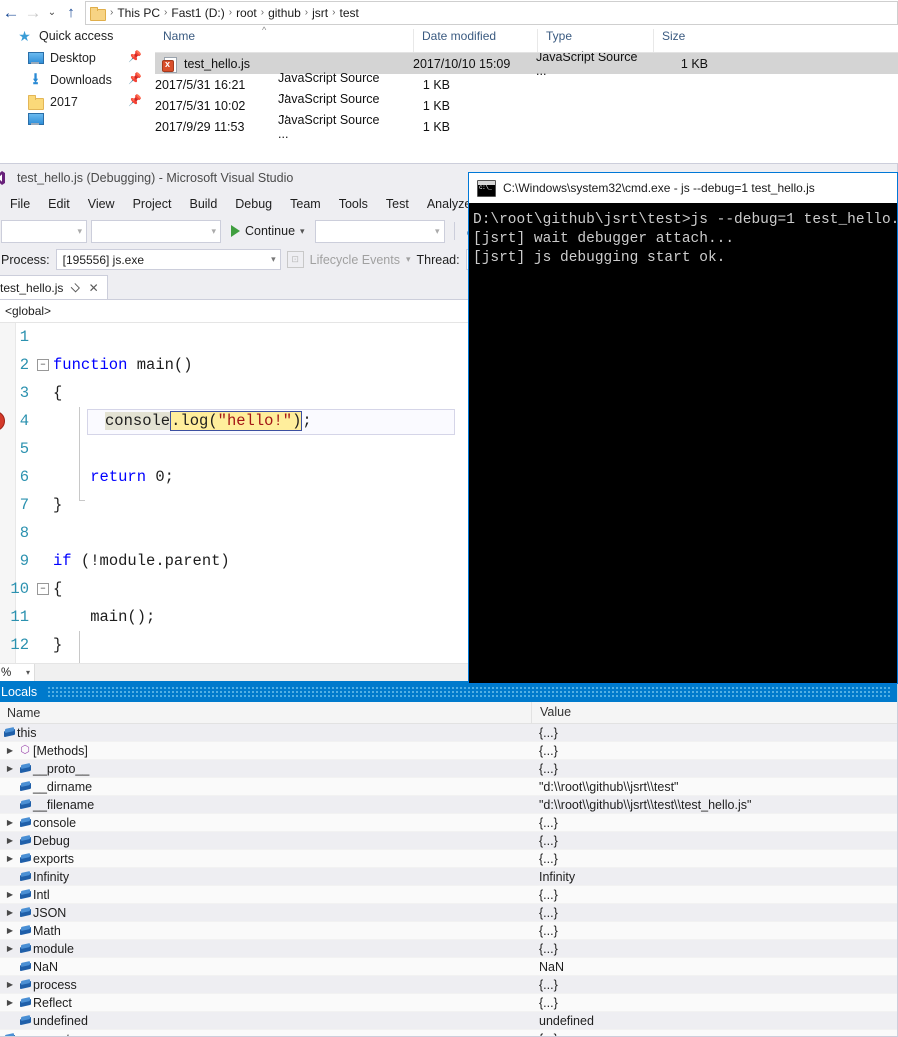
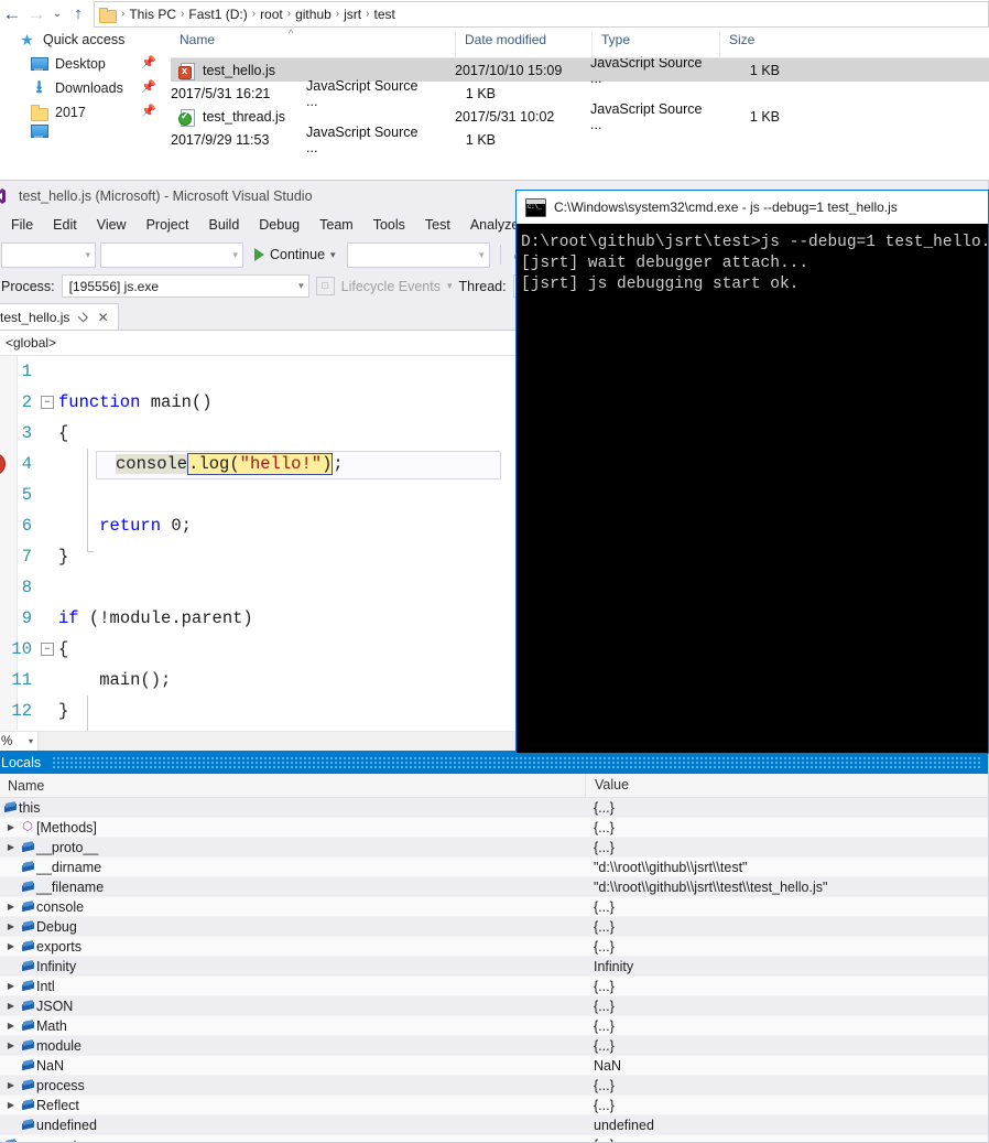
  ←
  →
  ⌄
  ↑
  ›
  This PC
  ›
  Fast1 (D:)
  ›
  root
  ›
  github
  ›
  jsrt
  ›
  test
  ★
  Quick access
  Desktop
  📌
  ⭳
  Downloads
  📌
  2017
  📌
  Name
  Date modified
  Type
  Size
  ^
  test_hello.js
  2017/10/10 15:09
  JavaScript Source ...
  1 KB
  2017/5/31 16:21
  JavaScript Source ...
  1 KB
+ test_thread.js
  2017/5/31 10:02
  JavaScript Source ...
  1 KB
  2017/9/29 11:53
  JavaScript Source ...
  1 KB
- test_hello.js (Debugging) - Microsoft Visual Studio
+ test_hello.js (Microsoft) - Microsoft Visual Studio
  File
  Edit
  View
  Project
  Build
  Debug
  Team
  Tools
  Test
  Analyz
  ▾
  ▾
  Continue
  ▾
  ▾
  Process:
  [195556] js.exe
  ▾
  ⊡
  Lifecycle Events
  ▾
  Thread:
  test_hello.js
  ✕
  <global>
  1
  2
  −
  function main()
  3
  {
  4
  console.log("hello!");
  5
  6
  return 0;
  7
  }
  8
  9
  if (!module.parent)
  10
  −
  {
  11
  main();
  12
  }
  ▾
  Locals
  Name
  Value
  this
  {...}
  ▶
  ⬡
  [Methods]
  {...}
  ▶
  __proto__
  {...}
  __dirname
  "d:\\root\\github\\jsrt\\test"
  __filename
  "d:\\root\\github\\jsrt\\test\\test_hello.js"
  ▶
  console
  {...}
  ▶
  Debug
  {...}
  ▶
  exports
  {...}
  Infinity
  Infinity
  ▶
  Intl
  {...}
  ▶
  JSON
  {...}
  ▶
  Math
  {...}
  ▶
  module
  {...}
  NaN
  NaN
  ▶
  process
  {...}
  ▶
  Reflect
  {...}
  undefined
  undefined
  C:\Windows\system32\cmd.exe - js --debug=1 test_hello.js
  D:\root\github\jsrt\test>js --debug=1 test_hello.
  [jsrt] wait debugger attach...
  [jsrt] js debugging start ok.
